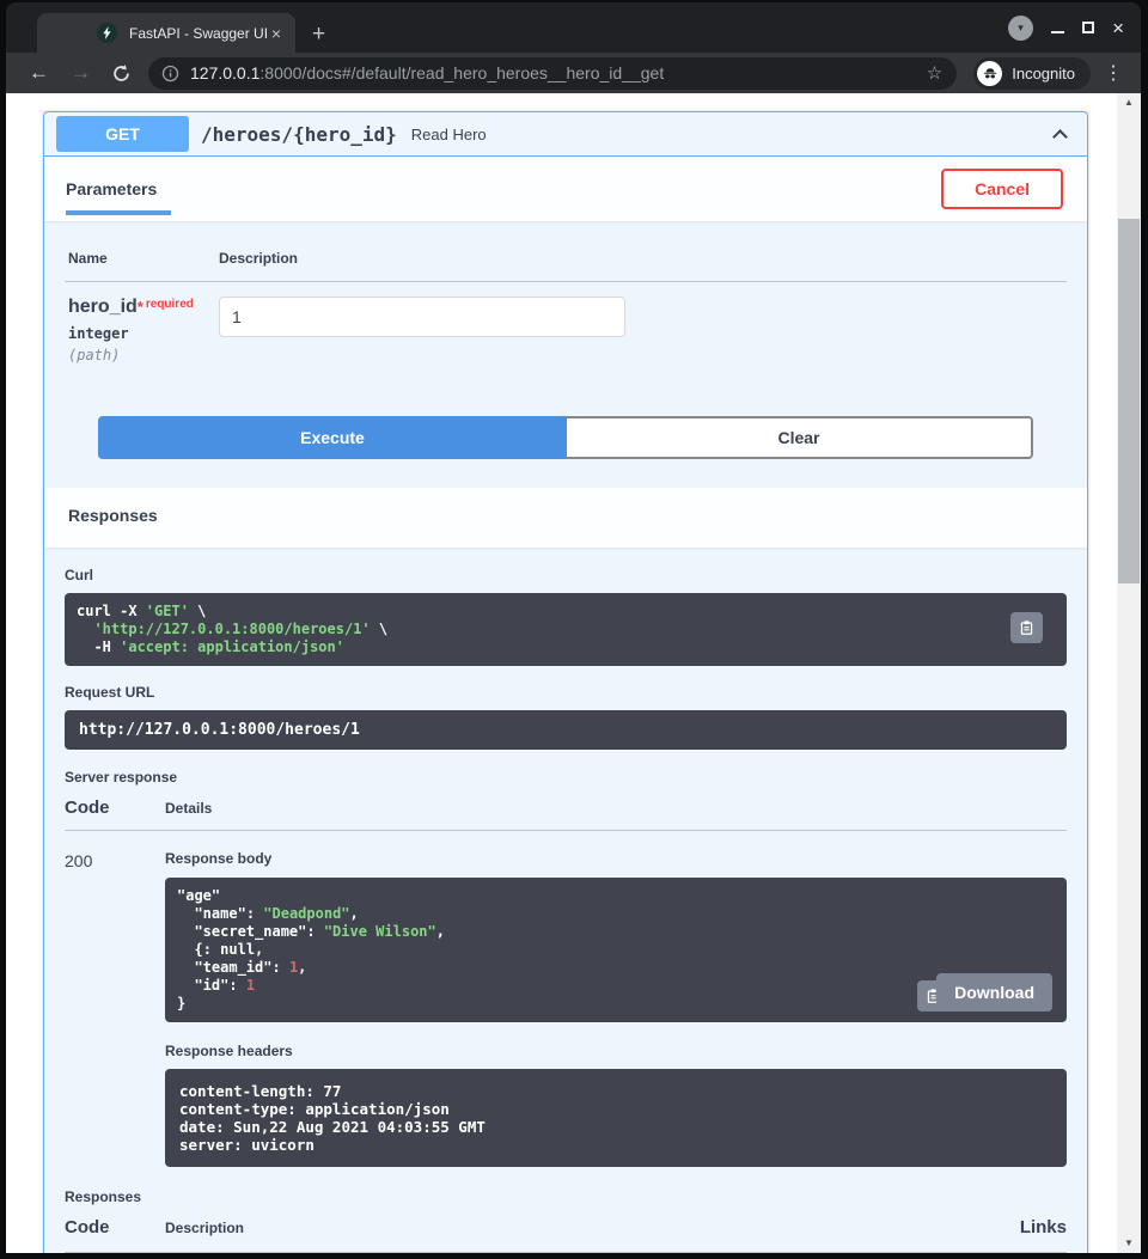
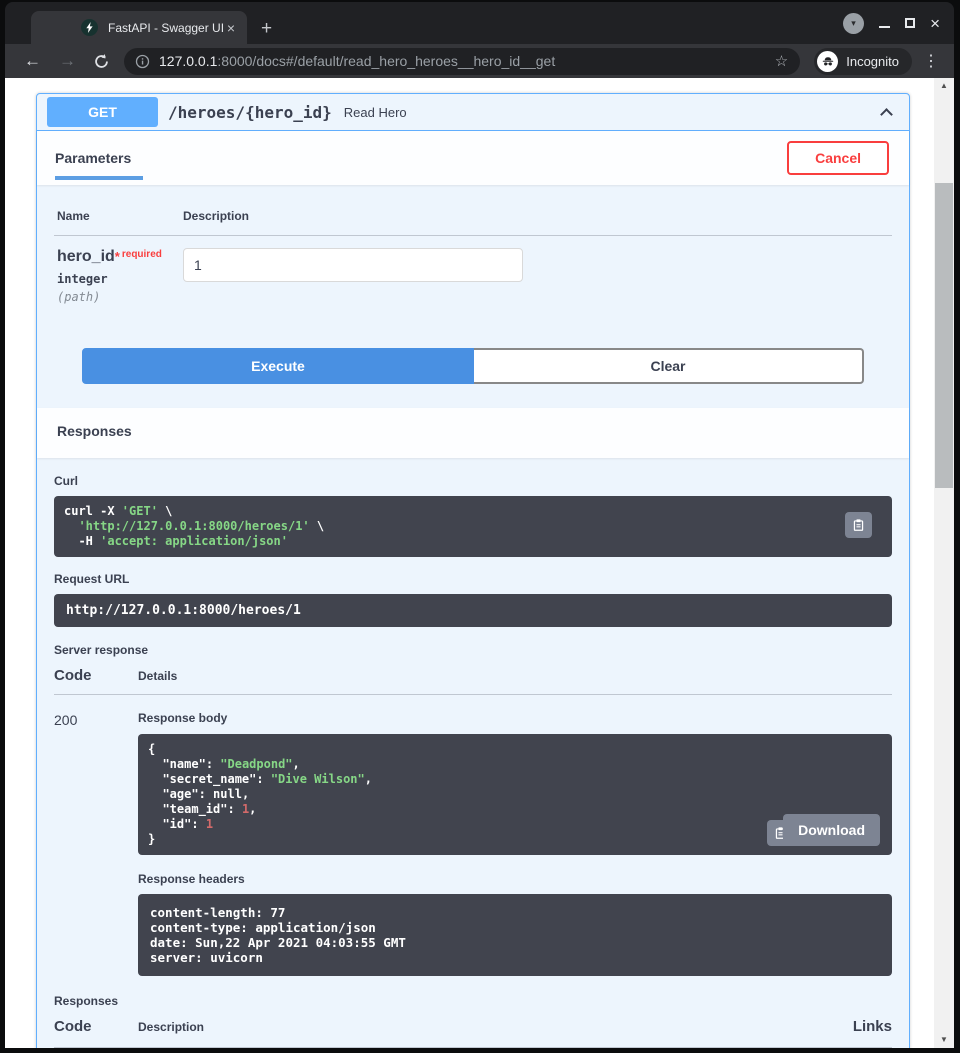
  FastAPI - Swagger UI
  ×
  +
  ▾
  ×
  ←
  →
  127.0.0.1:8000/docs#/default/read_hero_heroes__hero_id__get
  ☆
  Incognito
  ⋮
  GET
  /heroes/{hero_id}
  Read Hero
  Parameters
  Cancel
  Name
  Description
  hero_id* required
  integer
  (path)
  1
  Execute
  Clear
  Responses
  Curl
  curl -X 'GET' \
  'http://127.0.0.1:8000/heroes/1' \
  -H 'accept: application/json'
  Request URL
  http://127.0.0.1:8000/heroes/1
  Server response
  Code
  Details
  200
  Response body
- "age"
+ {
  "name": "Deadpond",
  "secret_name": "Dive Wilson",
- {: null,
+ "age": null,
  "team_id": 1,
  "id": 1
  }
  Download
  Response headers
  content-length: 77
  content-type: application/json
- date: Sun,22 Aug 2021 04:03:55 GMT
+ date: Sun,22 Apr 2021 04:03:55 GMT
  server: uvicorn
  Responses
  Code
  Description
  Links
  ▲
  ▼
